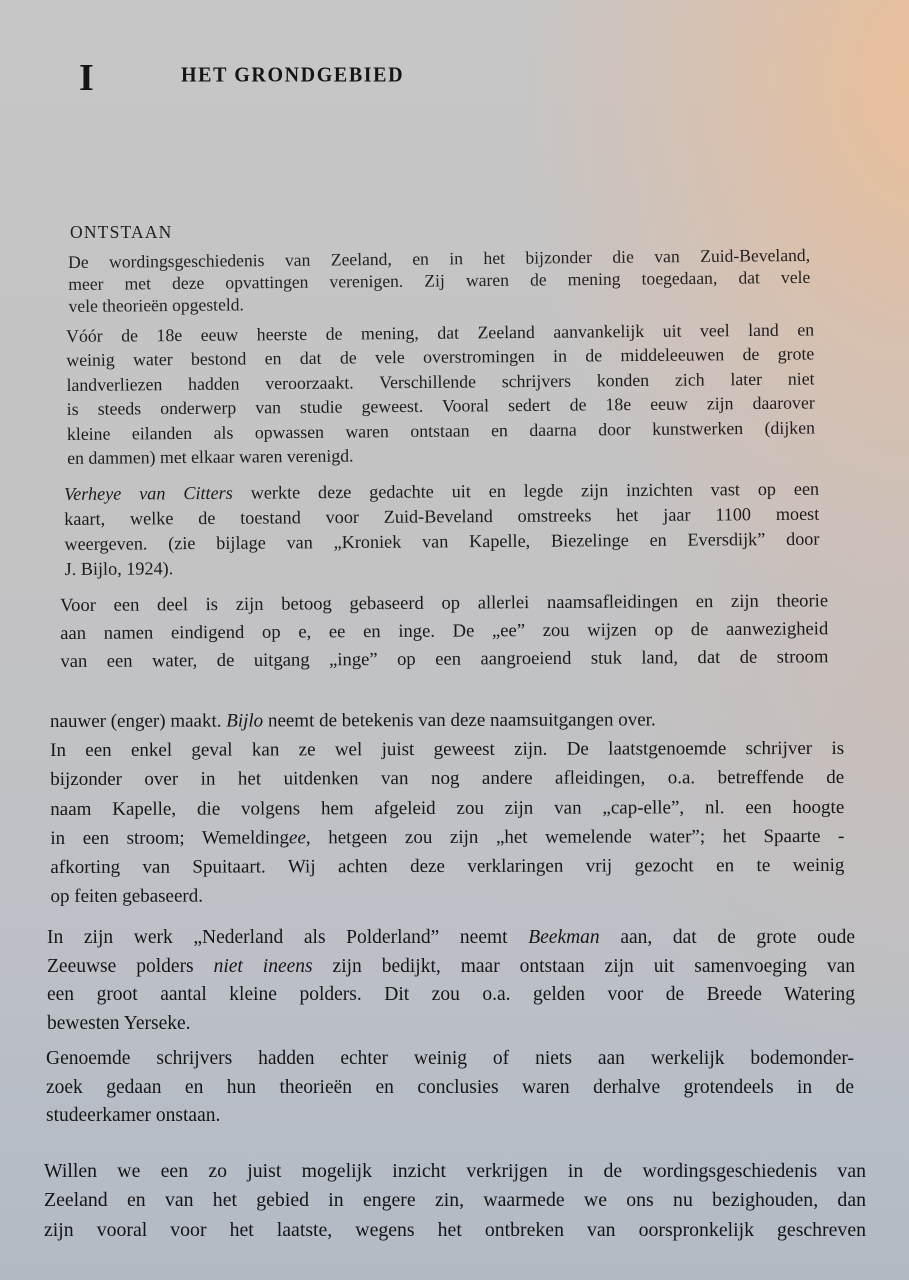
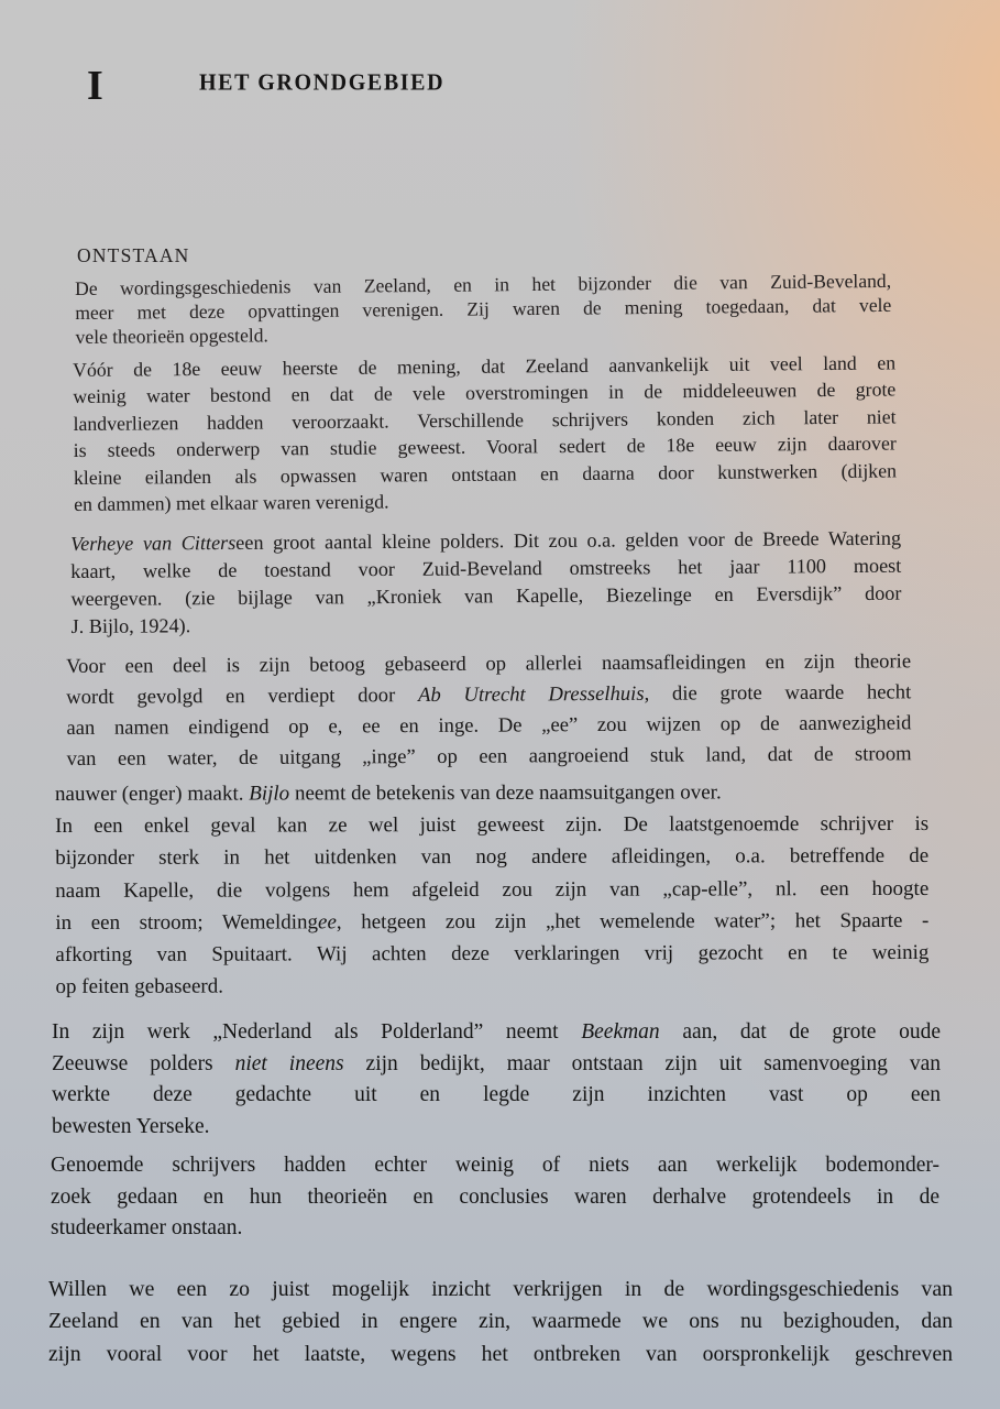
  I
  HET GRONDGEBIED
  ONTSTAAN
  De wordingsgeschiedenis van Zeeland, en in het bijzonder die van Zuid-Beveland,
  meer met deze opvattingen verenigen. Zij waren de mening toegedaan, dat vele
  vele theorieën opgesteld.
  Vóór de 18e eeuw heerste de mening, dat Zeeland aanvankelijk uit veel land en
  weinig water bestond en dat de vele overstromingen in de middeleeuwen de grote
  landverliezen hadden veroorzaakt. Verschillende schrijvers konden zich later niet
  is steeds onderwerp van studie geweest. Vooral sedert de 18e eeuw zijn daarover
  kleine eilanden als opwassen waren ontstaan en daarna door kunstwerken (dijken
  en dammen) met elkaar waren verenigd.
- Verheye van Citters werkte deze gedachte uit en legde zijn inzichten vast op een
+ Verheye van Citterseen groot aantal kleine polders. Dit zou o.a. gelden voor de Breede Watering
  kaart, welke de toestand voor Zuid-Beveland omstreeks het jaar 1100 moest
  weergeven. (zie bijlage van „Kroniek van Kapelle, Biezelinge en Eversdijk” door
  J. Bijlo, 1924).
  Voor een deel is zijn betoog gebaseerd op allerlei naamsafleidingen en zijn theorie
+ wordt gevolgd en verdiept door Ab Utrecht Dresselhuis, die grote waarde hecht
  aan namen eindigend op e, ee en inge. De „ee” zou wijzen op de aanwezigheid
  van een water, de uitgang „inge” op een aangroeiend stuk land, dat de stroom
  nauwer (enger) maakt. Bijlo neemt de betekenis van deze naamsuitgangen over.
  In een enkel geval kan ze wel juist geweest zijn. De laatstgenoemde schrijver is
- bijzonder over in het uitdenken van nog andere afleidingen, o.a. betreffende de
+ bijzonder sterk in het uitdenken van nog andere afleidingen, o.a. betreffende de
  naam Kapelle, die volgens hem afgeleid zou zijn van „cap-elle”, nl. een hoogte
  in een stroom; Wemeldingee, hetgeen zou zijn „het wemelende water”; het Spaarte -
  afkorting van Spuitaart. Wij achten deze verklaringen vrij gezocht en te weinig
  op feiten gebaseerd.
  In zijn werk „Nederland als Polderland” neemt Beekman aan, dat de grote oude
  Zeeuwse polders niet ineens zijn bedijkt, maar ontstaan zijn uit samenvoeging van
- een groot aantal kleine polders. Dit zou o.a. gelden voor de Breede Watering
+ werkte deze gedachte uit en legde zijn inzichten vast op een
  bewesten Yerseke.
  Genoemde schrijvers hadden echter weinig of niets aan werkelijk bodemonder-
  zoek gedaan en hun theorieën en conclusies waren derhalve grotendeels in de
  studeerkamer onstaan.
  Willen we een zo juist mogelijk inzicht verkrijgen in de wordingsgeschiedenis van
  Zeeland en van het gebied in engere zin, waarmede we ons nu bezighouden, dan
  zijn vooral voor het laatste, wegens het ontbreken van oorspronkelijk geschreven
